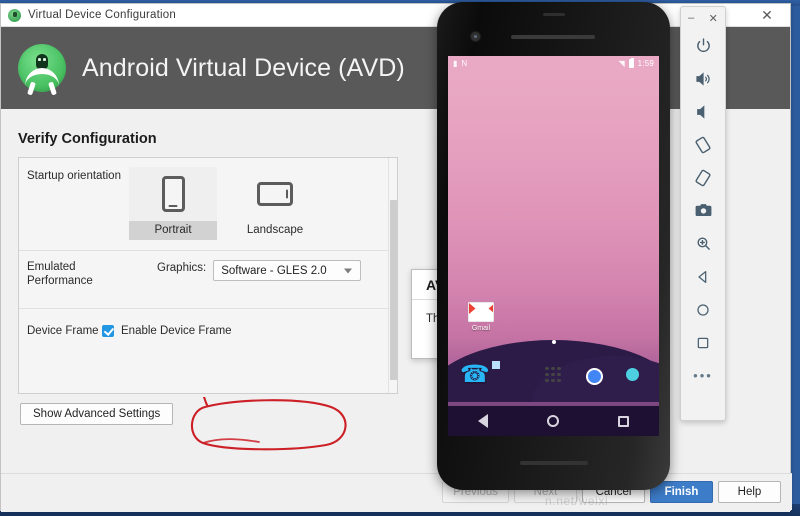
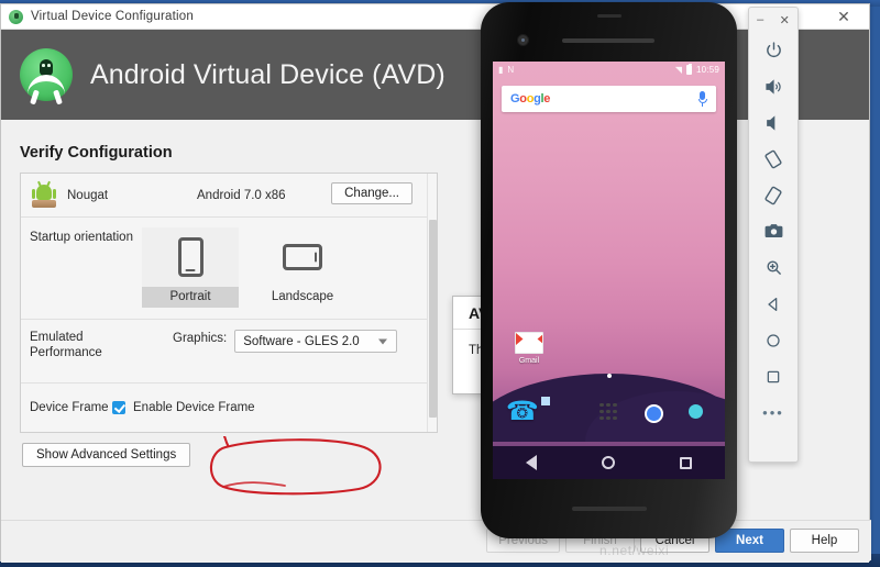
  Virtual Device Configuration
  ✕
  Android Virtual Device (AVD)
  Verify Configuration
+ Nougat
+ Android 7.0 x86
+ Change...
  Startup orientation
  Portrait
  Landscape
  Emulated
  Performance
  Graphics:
  Software - GLES 2.0
  Device Frame
  Enable Device Frame
  Show Advanced Settings
  Previous
- Next
+ Finish
  Cancel
- Finish
+ Next
  Help
  n.net/weixi
  ▮
  N
  ◥
- 1:59
+ 10:59
+ Google
  ☎
  –
  ✕
  •••
